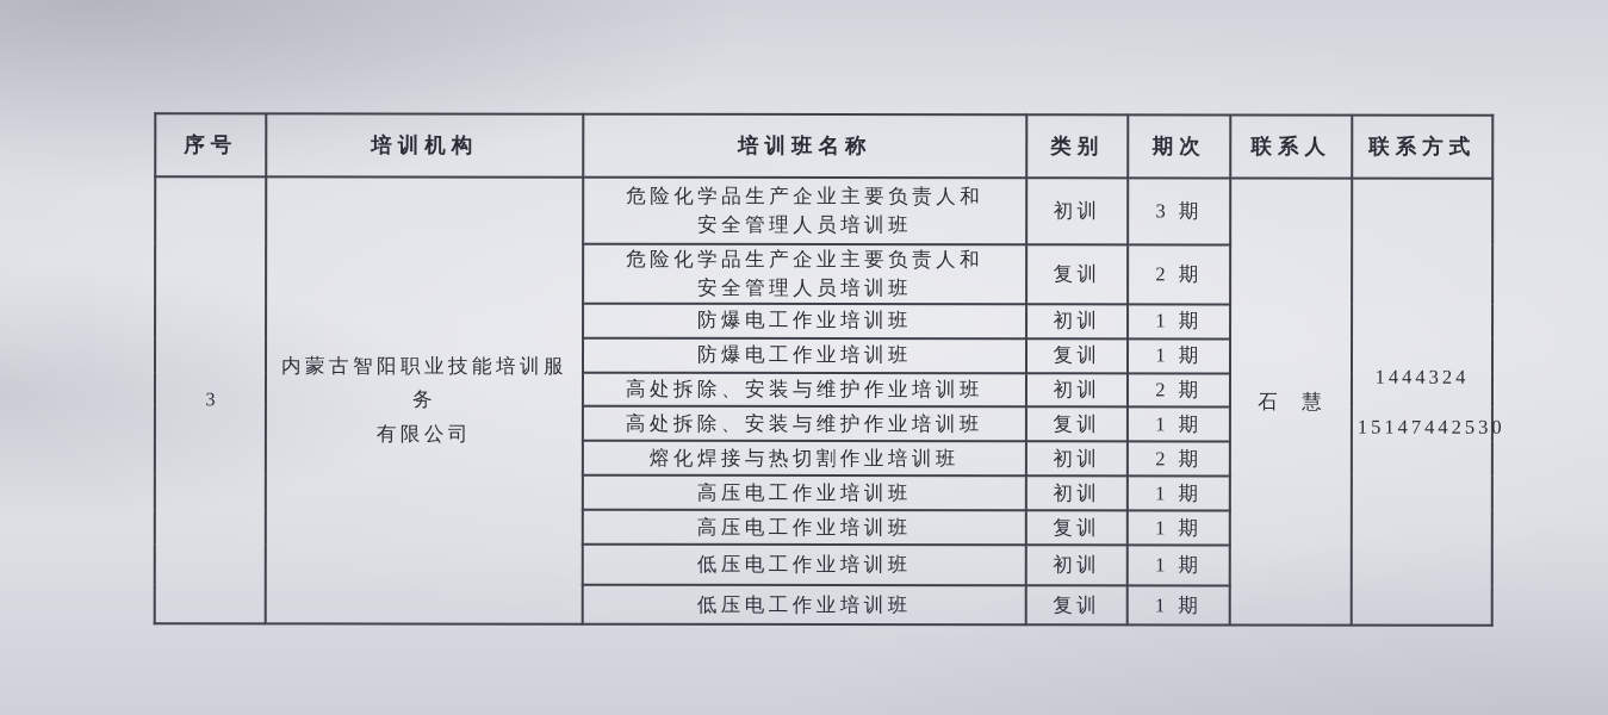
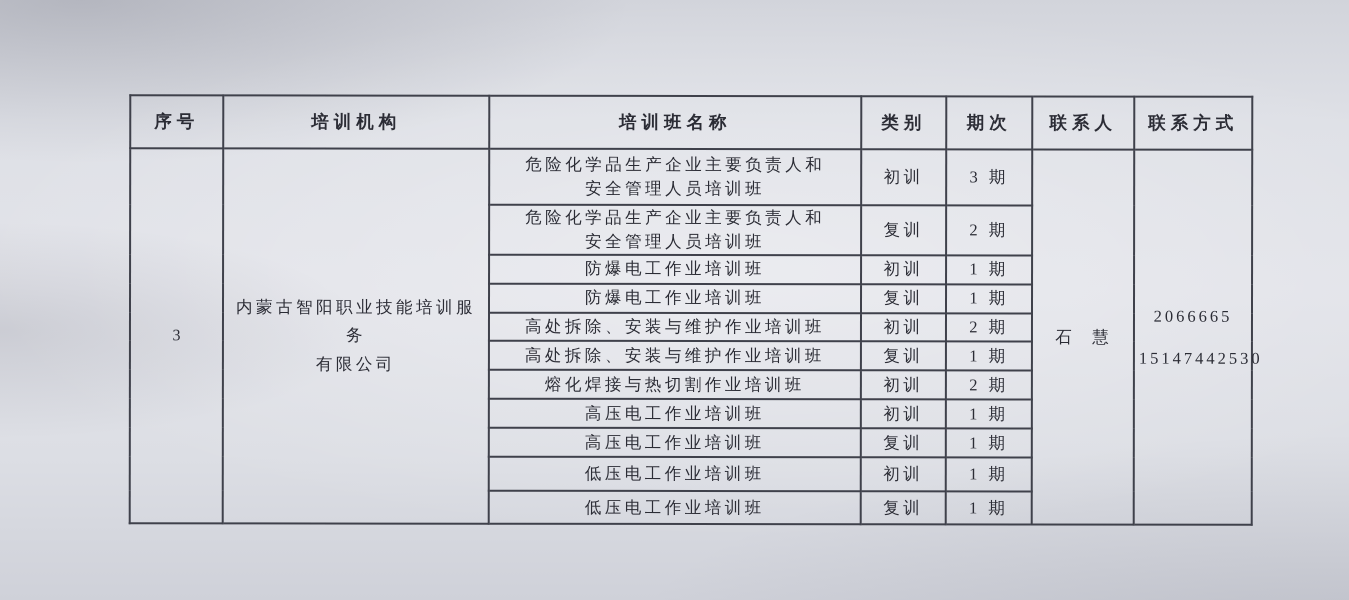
  序号	培训机构	培训班名称	类别	期次	联系人	联系方式
- 3	内蒙古智阳职业技能培训服务 有限公司	危险化学品生产企业主要负责人和 安全管理人员培训班	初训	3 期	石 慧	1444324 15147442530
+ 3	内蒙古智阳职业技能培训服务 有限公司	危险化学品生产企业主要负责人和 安全管理人员培训班	初训	3 期	石 慧	2066665 15147442530
  危险化学品生产企业主要负责人和 安全管理人员培训班	复训	2 期
  防爆电工作业培训班	初训	1 期
  防爆电工作业培训班	复训	1 期
  高处拆除、安装与维护作业培训班	初训	2 期
  高处拆除、安装与维护作业培训班	复训	1 期
  熔化焊接与热切割作业培训班	初训	2 期
  高压电工作业培训班	初训	1 期
  高压电工作业培训班	复训	1 期
  低压电工作业培训班	初训	1 期
  低压电工作业培训班	复训	1 期
